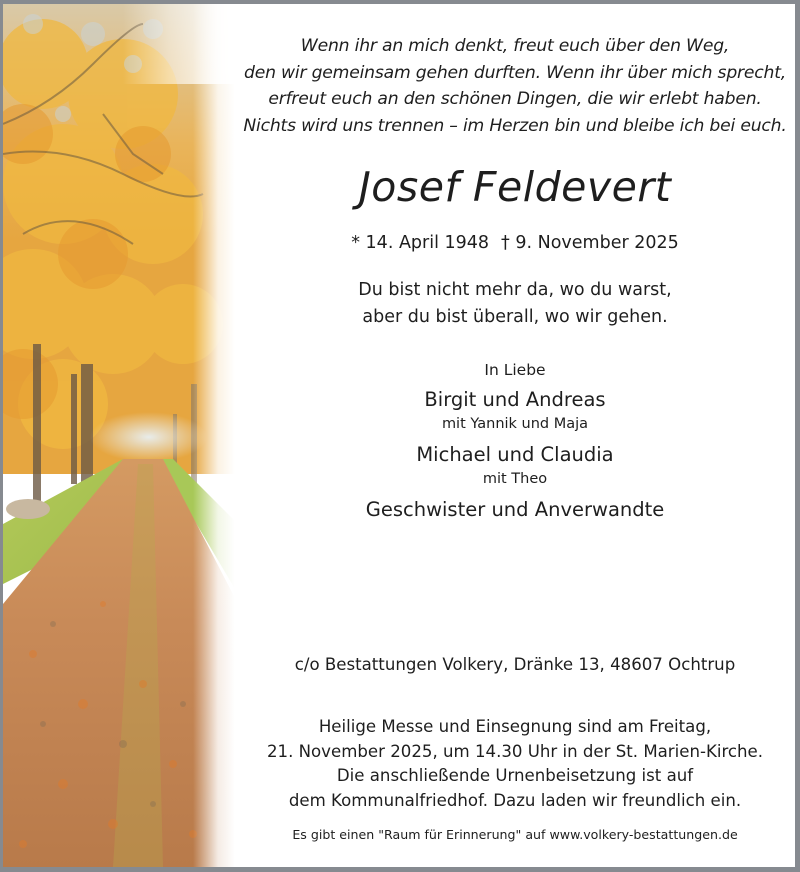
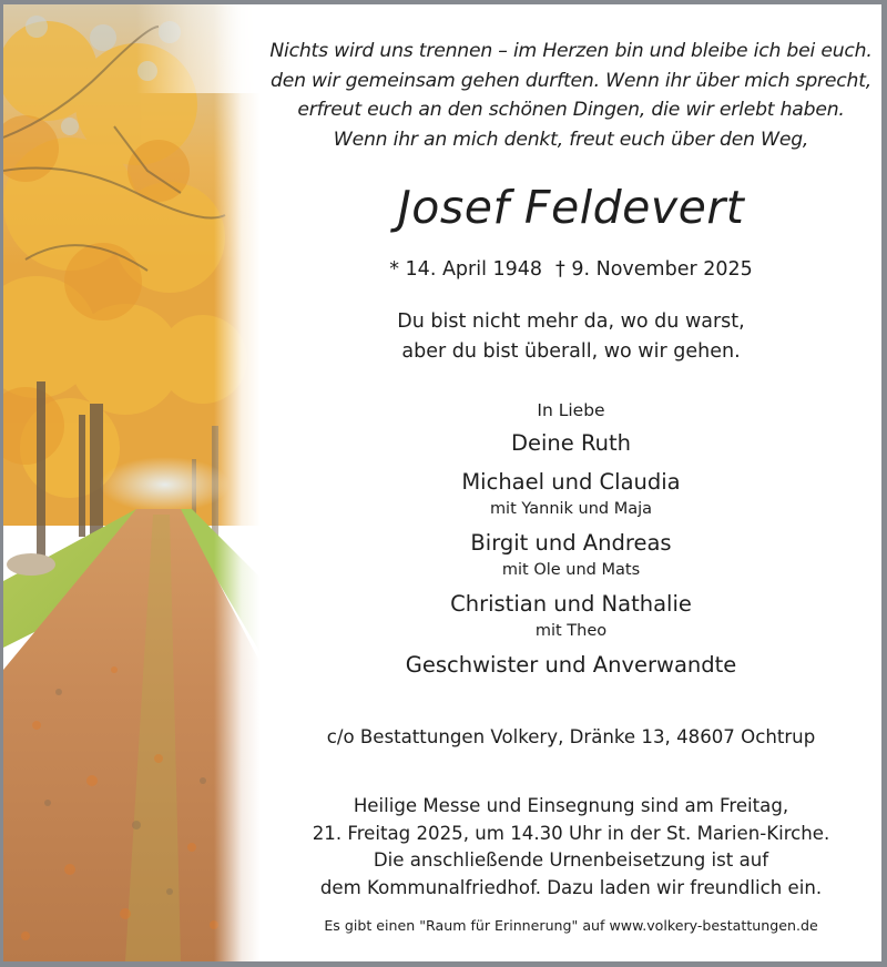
- Wenn ihr an mich denkt, freut euch über den Weg,
+ Nichts wird uns trennen – im Herzen bin und bleibe ich bei euch.
  den wir gemeinsam gehen durften. Wenn ihr über mich sprecht,
  erfreut euch an den schönen Dingen, die wir erlebt haben.
- Nichts wird uns trennen – im Herzen bin und bleibe ich bei euch.
+ Wenn ihr an mich denkt, freut euch über den Weg,
  Josef Feldevert
  * 14. April 1948 † 9. November 2025
  Du bist nicht mehr da, wo du warst,
  aber du bist überall, wo wir gehen.
  In Liebe
+ Deine Ruth
- Birgit und Andreas
+ Michael und Claudia
  mit Yannik und Maja
- Michael und Claudia
+ Birgit und Andreas
+ mit Ole und Mats
+ Christian und Nathalie
  mit Theo
  Geschwister und Anverwandte
  c/o Bestattungen Volkery, Dränke 13, 48607 Ochtrup
  Heilige Messe und Einsegnung sind am Freitag,
- 21. November 2025, um 14.30 Uhr in der St. Marien-Kirche.
+ 21. Freitag 2025, um 14.30 Uhr in der St. Marien-Kirche.
  Die anschließende Urnenbeisetzung ist auf
  dem Kommunalfriedhof. Dazu laden wir freundlich ein.
  Es gibt einen "Raum für Erinnerung" auf www.volkery-bestattungen.de
